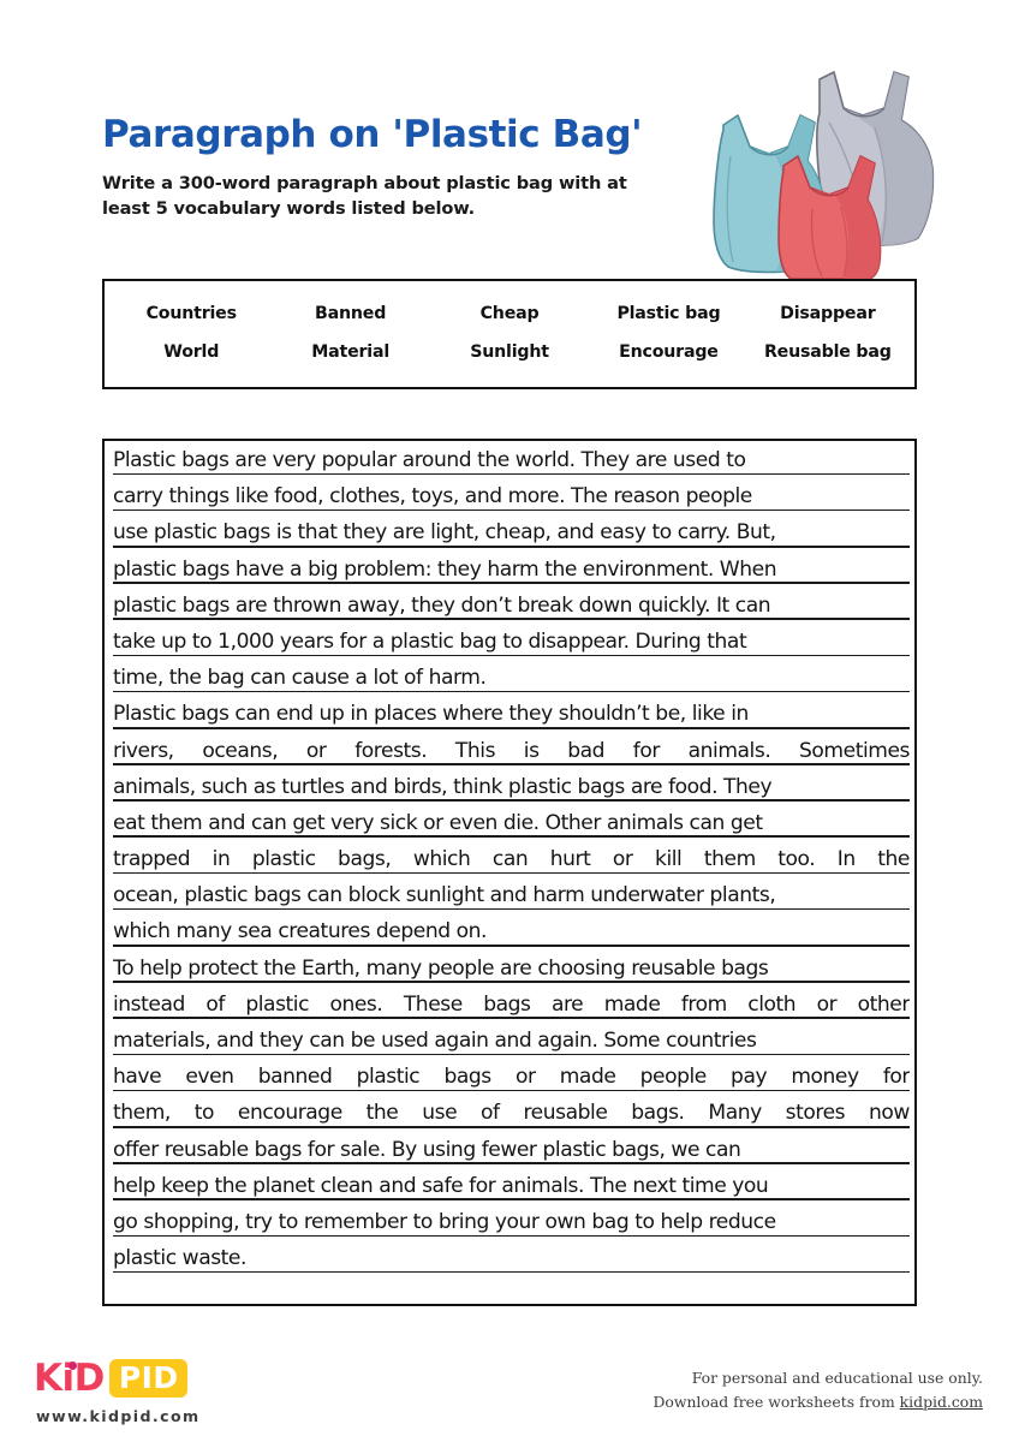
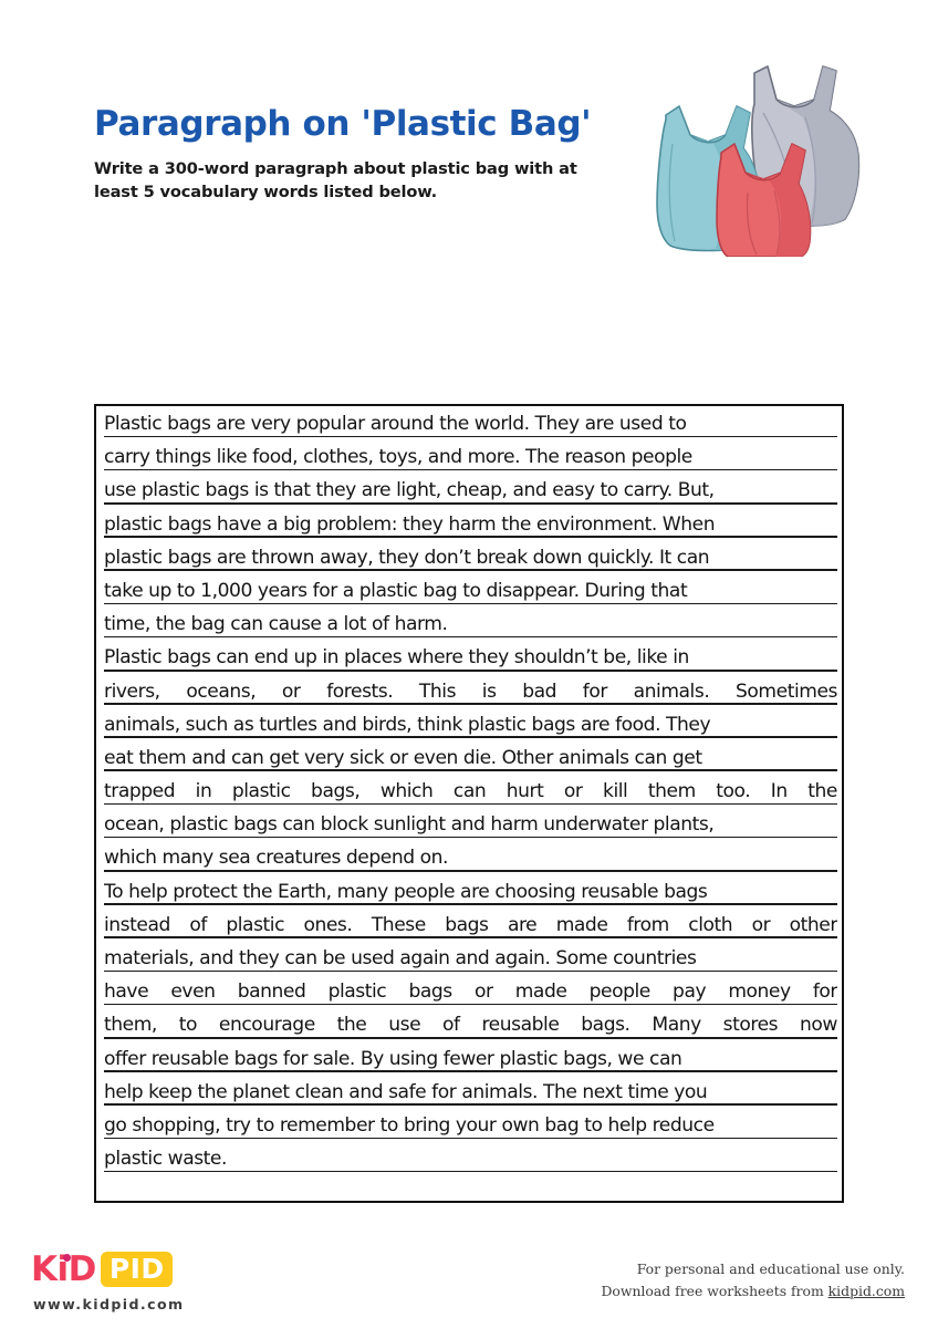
  Paragraph on 'Plastic Bag'
  Write a 300-word paragraph about plastic bag with at least 5 vocabulary words listed below.
- Countries
- Banned
- Cheap
- Plastic bag
- Disappear
- World
- Material
- Sunlight
- Encourage
- Reusable bag
  Plastic bags are very popular around the world. They are used to
  carry things like food, clothes, toys, and more. The reason people
  use plastic bags is that they are light, cheap, and easy to carry. But,
  plastic bags have a big problem: they harm the environment. When
  plastic bags are thrown away, they don’t break down quickly. It can
  take up to 1,000 years for a plastic bag to disappear. During that
  time, the bag can cause a lot of harm.
  Plastic bags can end up in places where they shouldn’t be, like in
  rivers,
  oceans,
  or
  forests.
  This
  is
  bad
  for
  animals.
  Sometimes
  animals, such as turtles and birds, think plastic bags are food. They
  eat them and can get very sick or even die. Other animals can get
  trapped
  in
  plastic
  bags,
  which
  can
  hurt
  or
  kill
  them
  too.
  In
  the
  ocean, plastic bags can block sunlight and harm underwater plants,
  which many sea creatures depend on.
  To help protect the Earth, many people are choosing reusable bags
  instead
  of
  plastic
  ones.
  These
  bags
  are
  made
  from
  cloth
  or
  other
  materials, and they can be used again and again. Some countries
  have
  even
  banned
  plastic
  bags
  or
  made
  people
  pay
  money
  for
  them,
  to
  encourage
  the
  use
  of
  reusable
  bags.
  Many
  stores
  now
  offer reusable bags for sale. By using fewer plastic bags, we can
  help keep the planet clean and safe for animals. The next time you
  go shopping, try to remember to bring your own bag to help reduce
  plastic waste.
  KiD
  PID
  www.kidpid.com
  For personal and educational use only.
  Download free worksheets from kidpid.com
